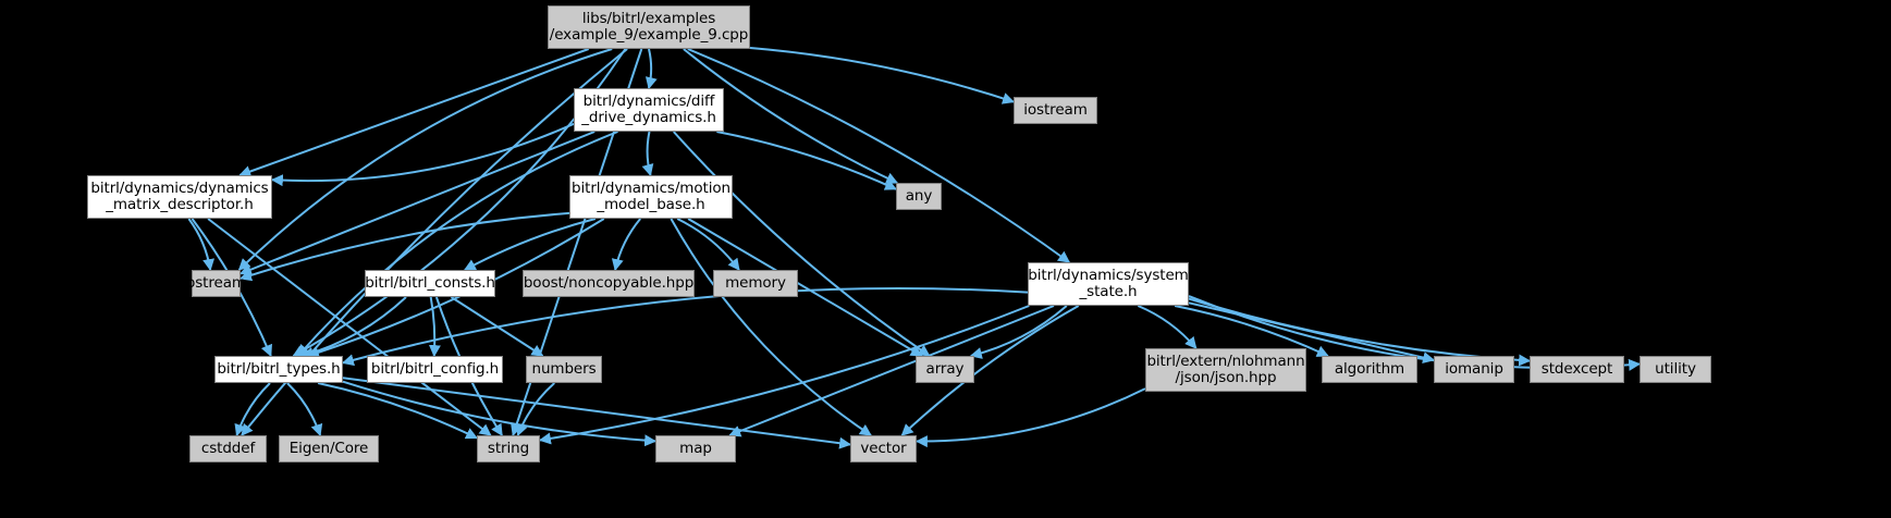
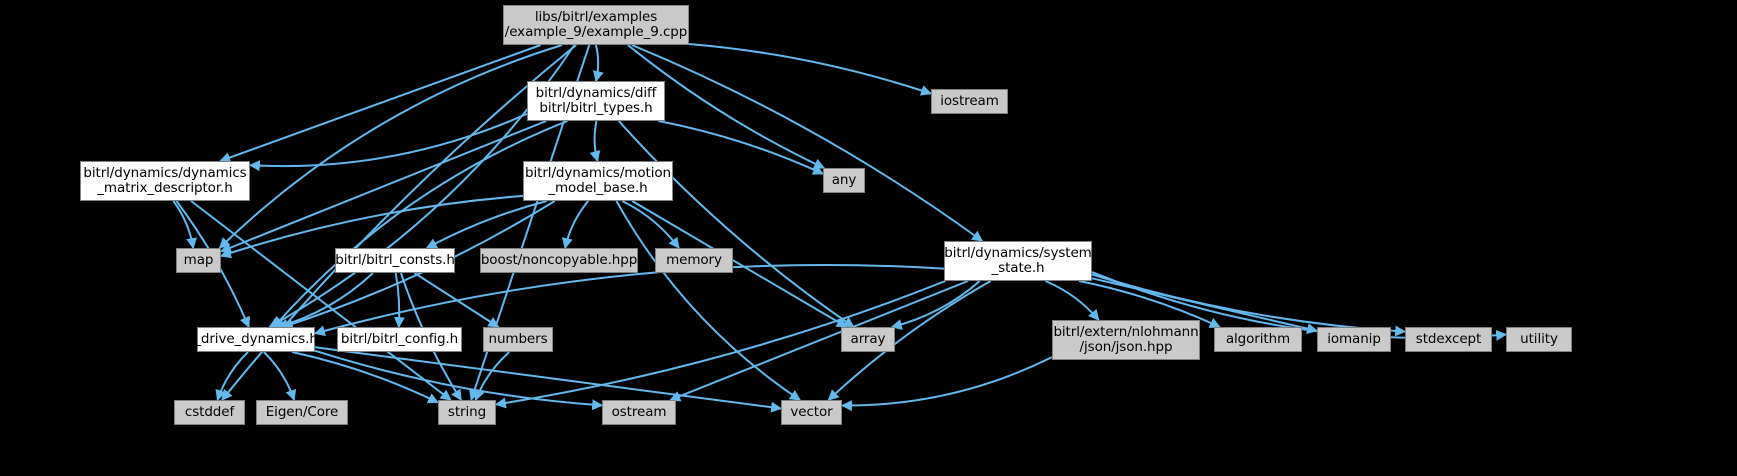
  libs/bitrl/examples
  /example_9/example_9.cpp
  bitrl/dynamics/diff
- _drive_dynamics.h
+ bitrl/bitrl_types.h
  iostream
  bitrl/dynamics/dynamics
  _matrix_descriptor.h
  bitrl/dynamics/motion
  _model_base.h
  any
- ostream
+ map
  bitrl/bitrl_consts.h
  boost/noncopyable.hpp
  memory
  bitrl/dynamics/system
  _state.h
- bitrl/bitrl_types.h
+ _drive_dynamics.h
  bitrl/bitrl_config.h
  numbers
  array
  bitrl/extern/nlohmann
  /json/json.hpp
  algorithm
  iomanip
  stdexcept
  utility
  cstddef
  Eigen/Core
  string
- map
+ ostream
  vector
